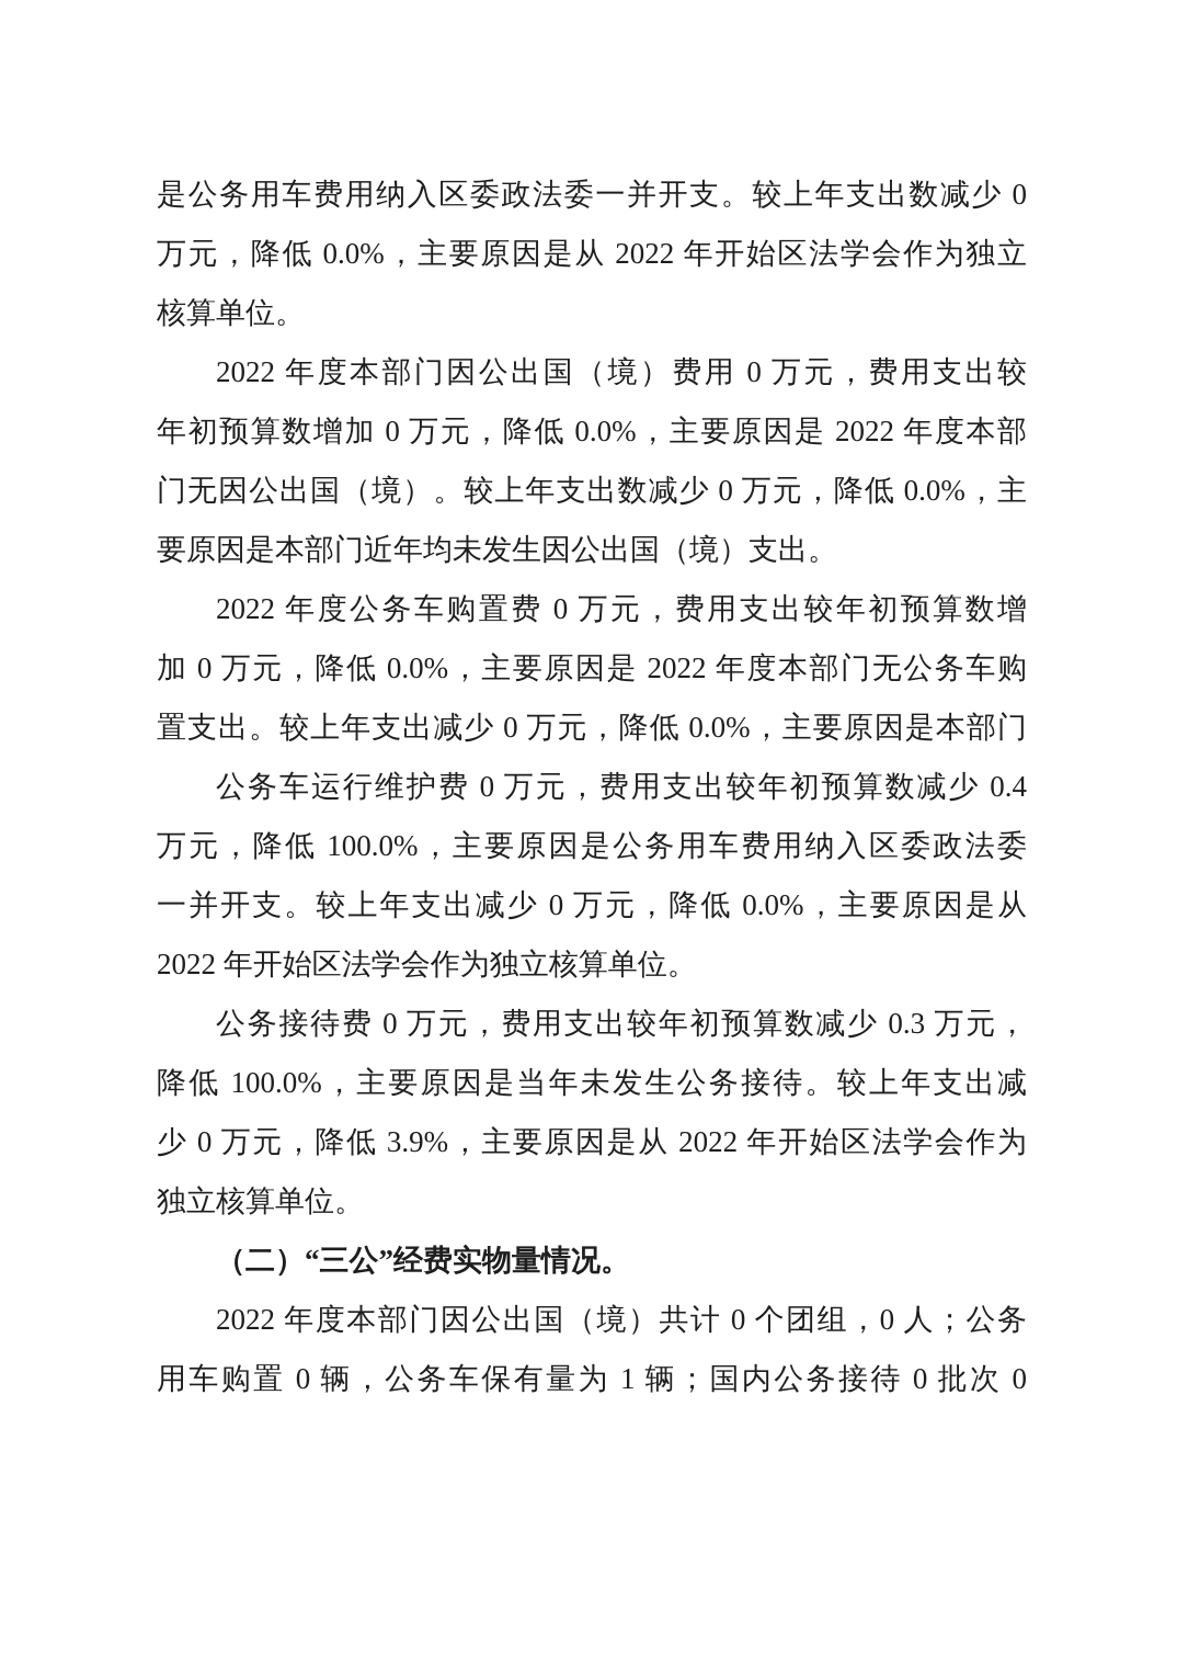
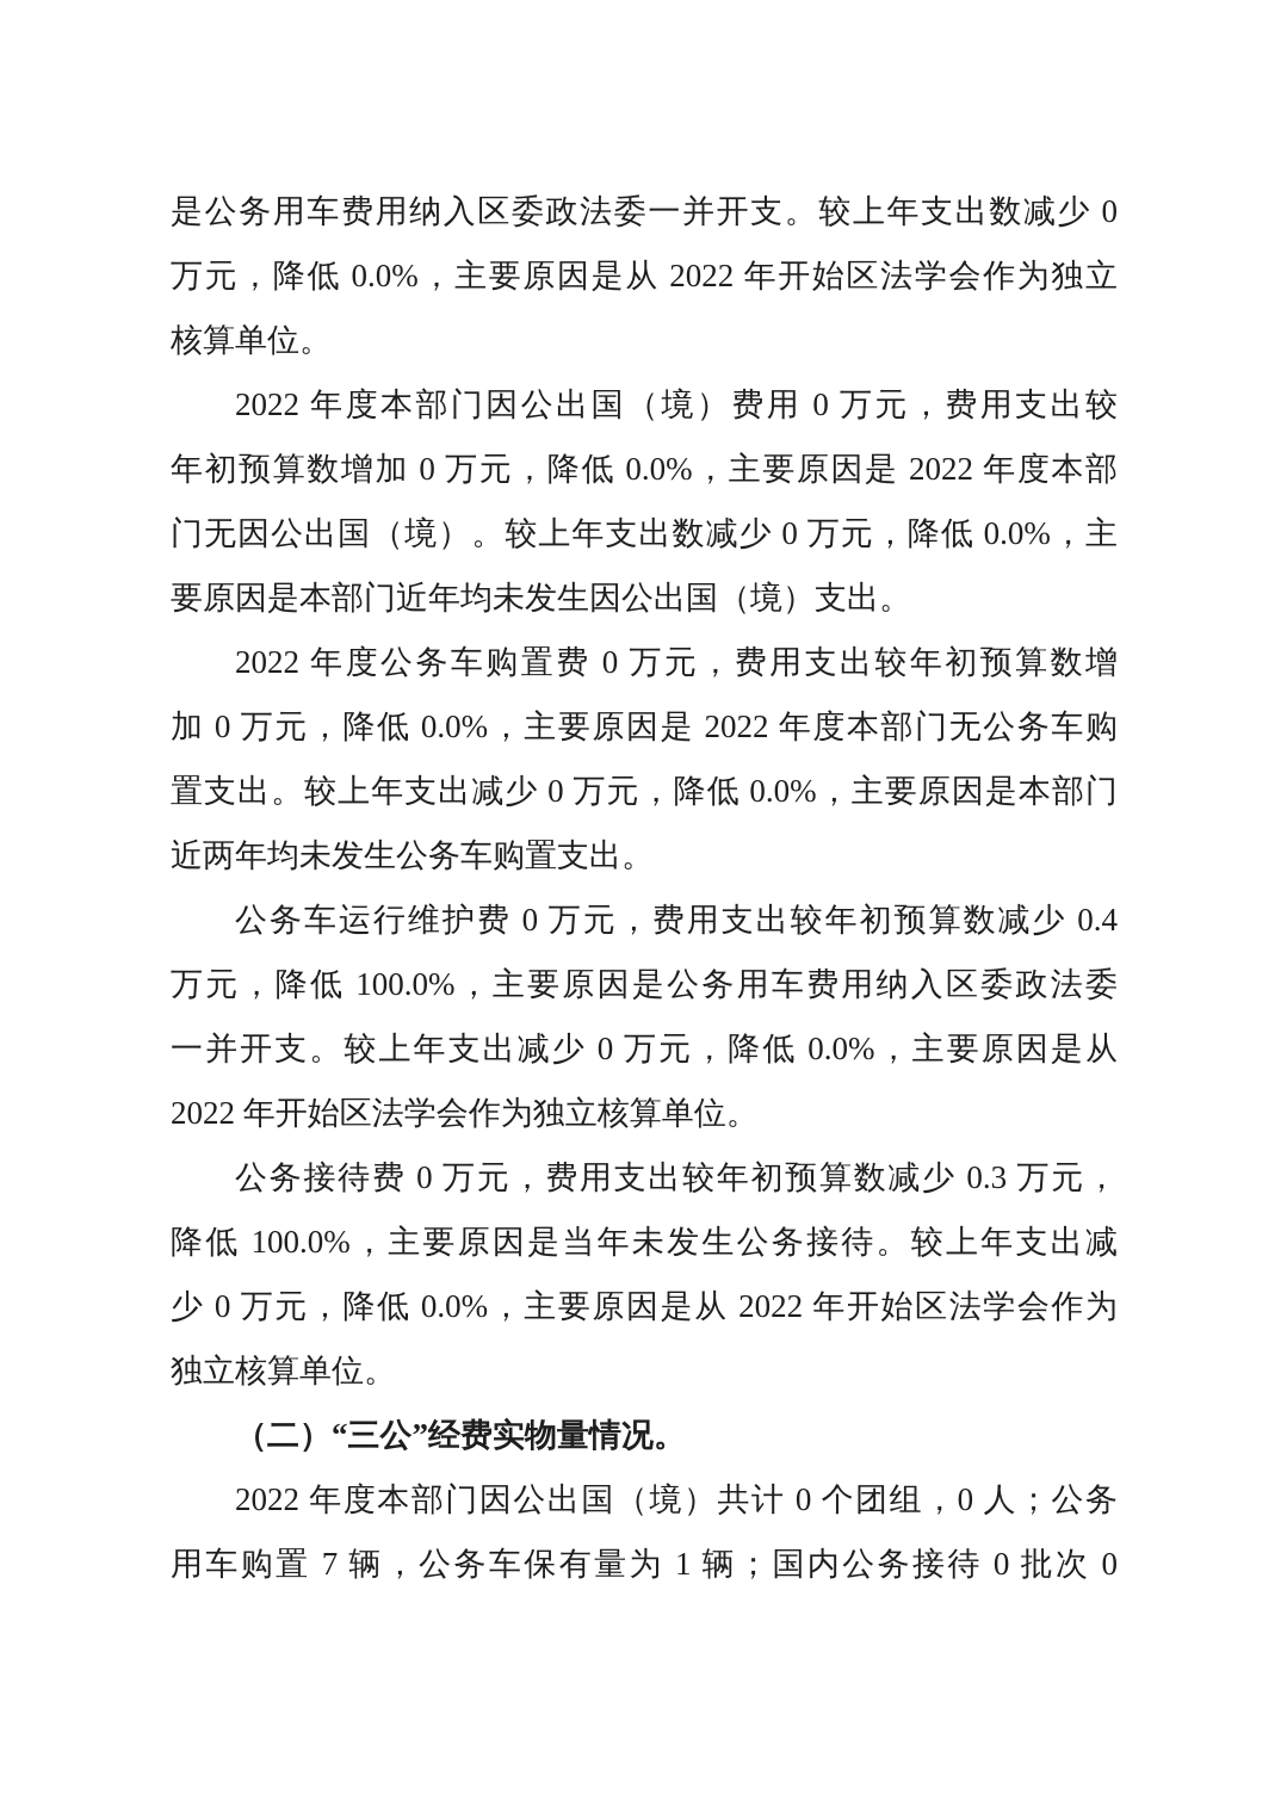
  是公务用车费用纳入区委政法委一并开支。较上年支出数减少 0
  万元，降低 0.0%，主要原因是从 2022 年开始区法学会作为独立
  核算单位。
  2022 年度本部门因公出国（境）费用 0 万元，费用支出较
  年初预算数增加 0 万元，降低 0.0%，主要原因是 2022 年度本部
  门无因公出国（境）。较上年支出数减少 0 万元，降低 0.0%，主
  要原因是本部门近年均未发生因公出国（境）支出。
  2022 年度公务车购置费 0 万元，费用支出较年初预算数增
  加 0 万元，降低 0.0%，主要原因是 2022 年度本部门无公务车购
  置支出。较上年支出减少 0 万元，降低 0.0%，主要原因是本部门
+ 近两年均未发生公务车购置支出。
  公务车运行维护费 0 万元，费用支出较年初预算数减少 0.4
  万元，降低 100.0%，主要原因是公务用车费用纳入区委政法委
  一并开支。较上年支出减少 0 万元，降低 0.0%，主要原因是从
  2022 年开始区法学会作为独立核算单位。
  公务接待费 0 万元，费用支出较年初预算数减少 0.3 万元，
  降低 100.0%，主要原因是当年未发生公务接待。较上年支出减
- 少 0 万元，降低 3.9%，主要原因是从 2022 年开始区法学会作为
+ 少 0 万元，降低 0.0%，主要原因是从 2022 年开始区法学会作为
  独立核算单位。
  （二）“三公”经费实物量情况。
  2022 年度本部门因公出国（境）共计 0 个团组，0 人；公务
- 用车购置 0 辆，公务车保有量为 1 辆；国内公务接待 0 批次 0
+ 用车购置 7 辆，公务车保有量为 1 辆；国内公务接待 0 批次 0
